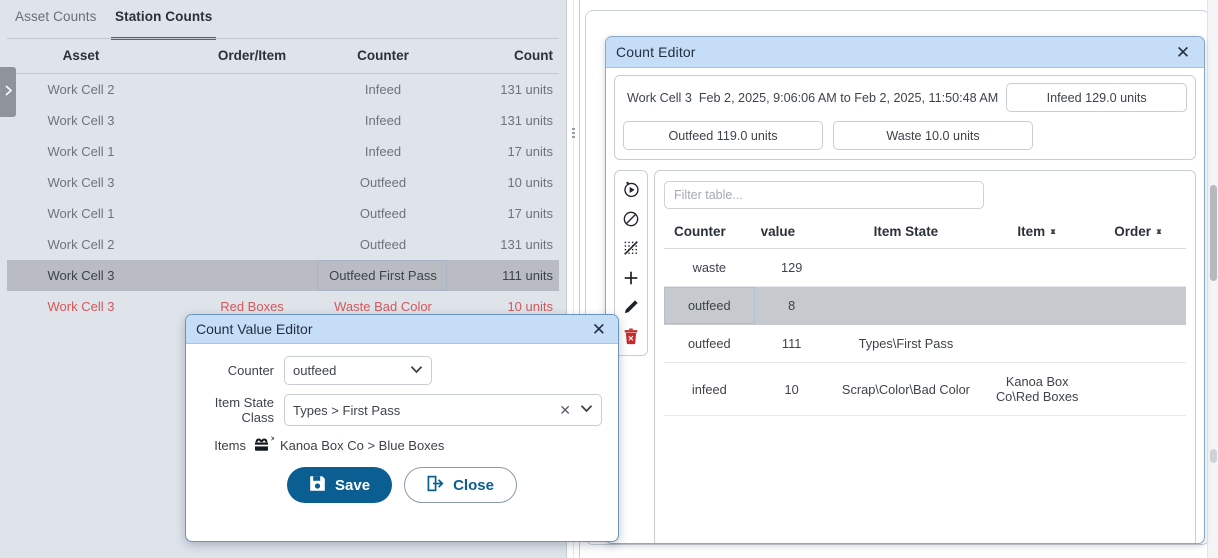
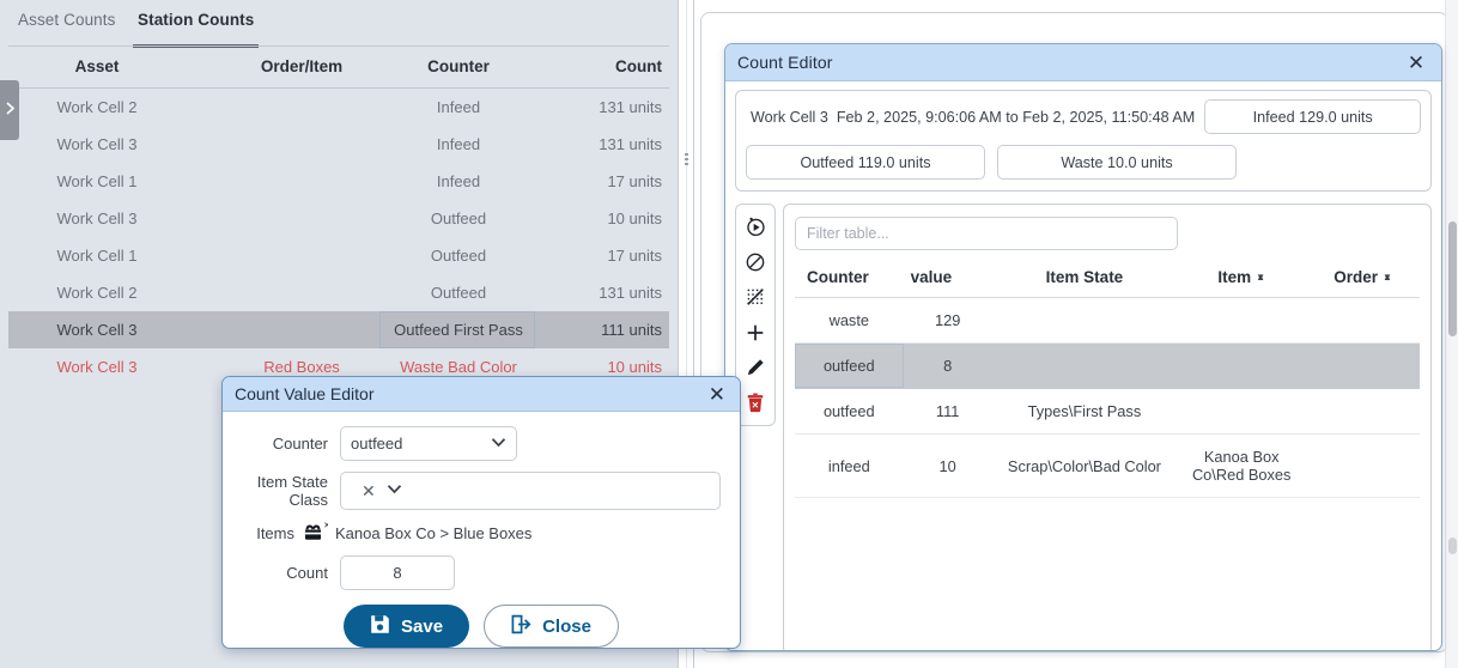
  Asset Counts
  Station Counts
  Asset	Order/Item	Counter	Count
  Work Cell 2		Infeed	131 units
  Work Cell 3		Infeed	131 units
  Work Cell 1		Infeed	17 units
  Work Cell 3		Outfeed	10 units
  Work Cell 1		Outfeed	17 units
  Work Cell 2		Outfeed	131 units
  Work Cell 3		Outfeed First Pass	111 units
  Work Cell 3	Red Boxes	Waste Bad Color	10 units
  Count Editor
  ✕
  Work Cell 3 Feb 2, 2025, 9:06:06 AM to Feb 2, 2025, 11:50:48 AM
  Infeed 129.0 units
  Outfeed 119.0 units
  Waste 10.0 units
  ✕
  Filter table...
  Counter	value	Item State	Item ▼	Order ▼
  waste	129
  outfeed	8
  outfeed	111	Types\First Pass
  infeed	10	Scrap\Color\Bad Color	Kanoa Box Co\Red Boxes
  Count Value Editor
  ✕
  Counter
  outfeed
  Item State Class
- Types > First Pass
  ✕
  Items
  Kanoa Box Co > Blue Boxes
+ Count
+ 8
  Save
  Close
